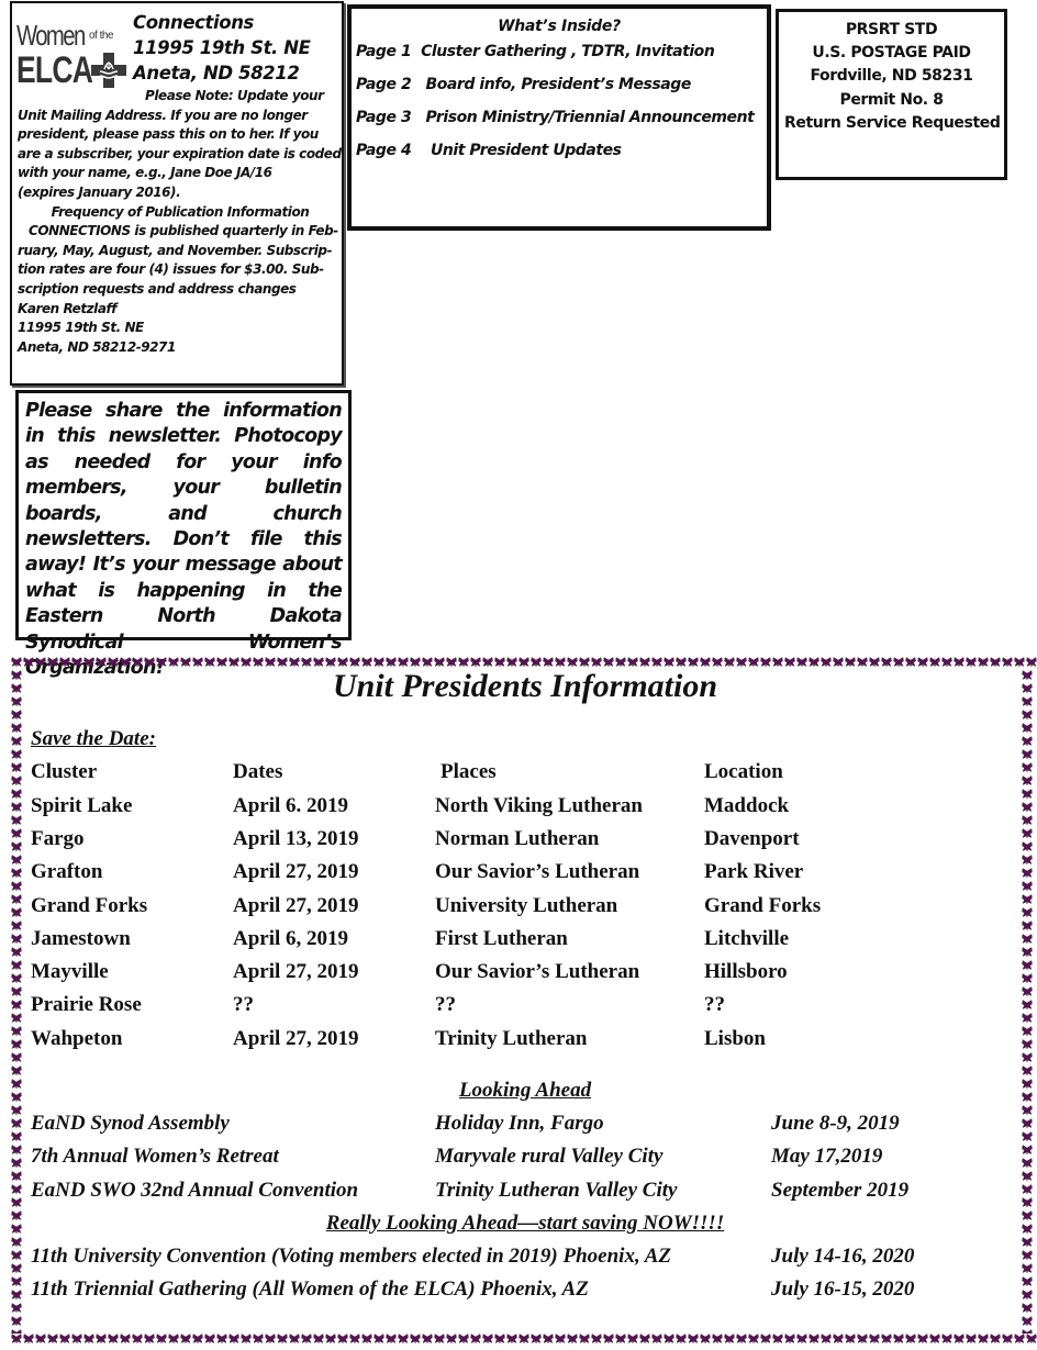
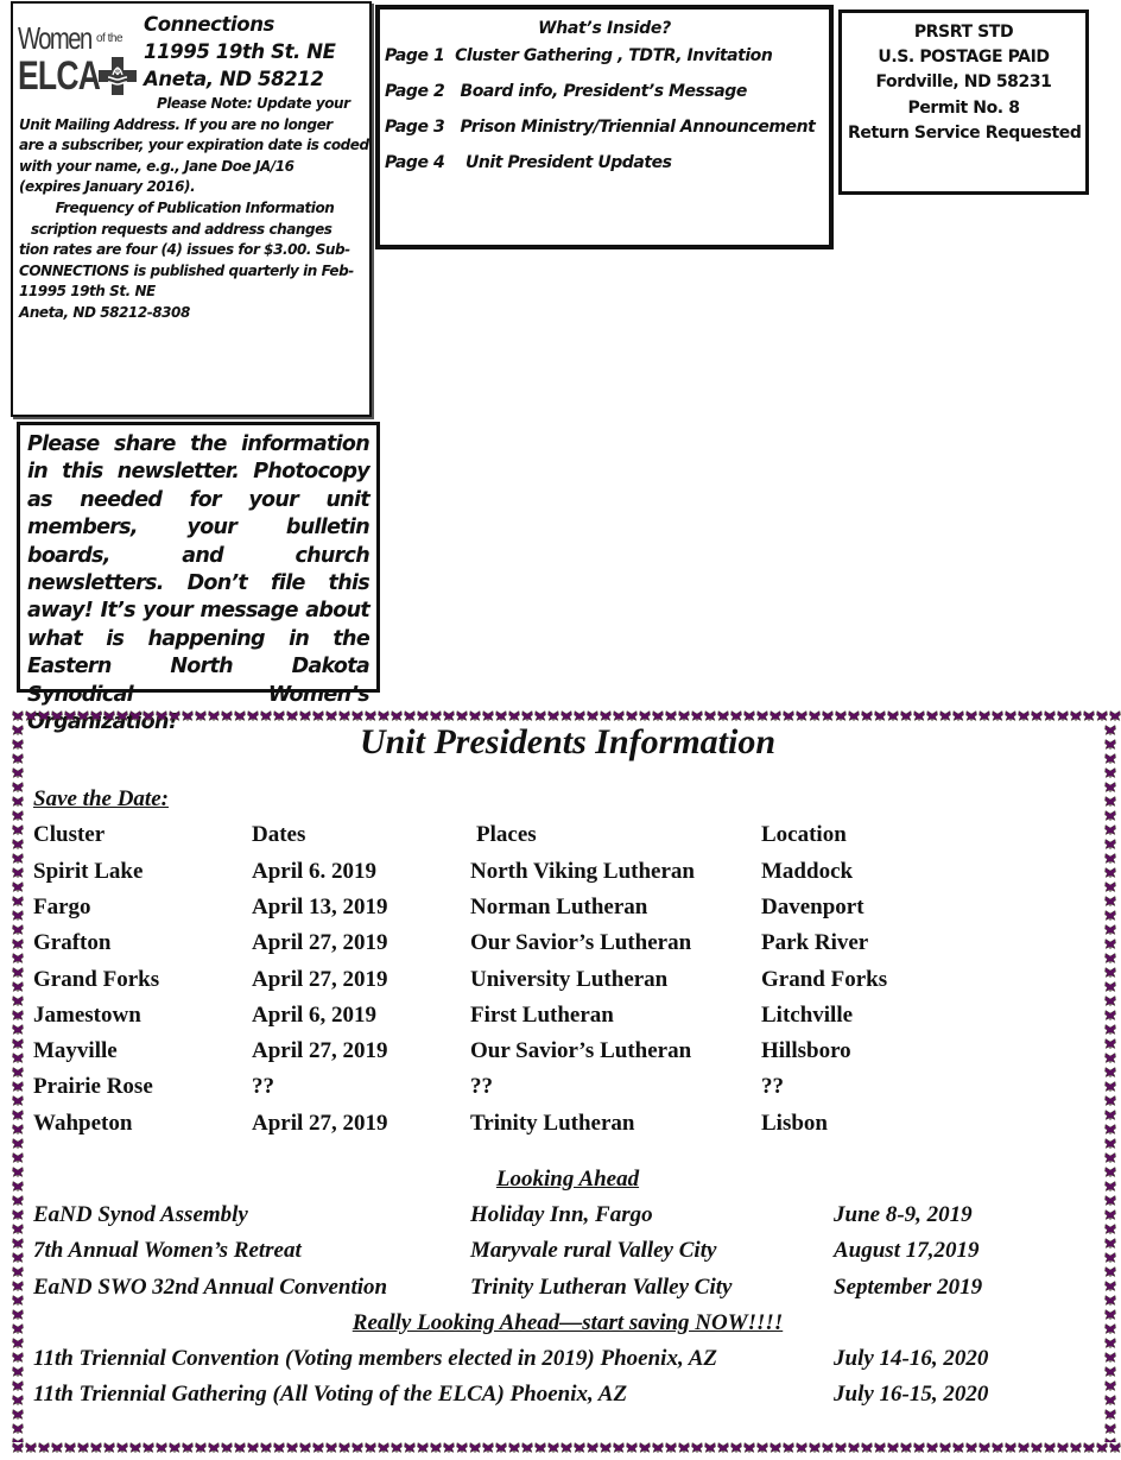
  Women
  of the
  ELCA
  Connections
  11995 19th St. NE
  Aneta, ND 58212
  Please Note: Update your
  Unit Mailing Address. If you are no longer
- president, please pass this on to her. If you
  are a subscriber, your expiration date is coded
  with your name, e.g., Jane Doe JA/16
  (expires January 2016).
  Frequency of Publication Information
- CONNECTIONS is published quarterly in Feb-
+ scription requests and address changes
- ruary, May, August, and November. Subscrip-
  tion rates are four (4) issues for $3.00. Sub-
- scription requests and address changes
+ CONNECTIONS is published quarterly in Feb-
- Karen Retzlaff
  11995 19th St. NE
- Aneta, ND 58212-9271
+ Aneta, ND 58212-8308
  What’s Inside?
  Page 1 Cluster Gathering , TDTR, Invitation
  Page 2 Board info, President’s Message
  Page 3 Prison Ministry/Triennial Announcement
  Page 4 Unit President Updates
  PRSRT STD
  U.S. POSTAGE PAID
  Fordville, ND 58231
  Permit No. 8
  Return Service Requested
- Please share the information in this newsletter. Photocopy as needed for your info members, your bulletin boards, and church newsletters. Don’t file this away! It’s your message about what is happening in the Eastern North Dakota Synodical Women’s Organization!
+ Please share the information in this newsletter. Photocopy as needed for your unit members, your bulletin boards, and church newsletters. Don’t file this away! It’s your message about what is happening in the Eastern North Dakota Synodical Women’s Organization!
  Unit Presidents Information
  Save the Date:
  Cluster
  Dates
  Places
  Location
  Spirit Lake
  April 6. 2019
  North Viking Lutheran
  Maddock
  Fargo
  April 13, 2019
  Norman Lutheran
  Davenport
  Grafton
  April 27, 2019
  Our Savior’s Lutheran
  Park River
  Grand Forks
  April 27, 2019
  University Lutheran
  Grand Forks
  Jamestown
  April 6, 2019
  First Lutheran
  Litchville
  Mayville
  April 27, 2019
  Our Savior’s Lutheran
  Hillsboro
  Prairie Rose
  ??
  ??
  ??
  Wahpeton
  April 27, 2019
  Trinity Lutheran
  Lisbon
  Looking Ahead
  EaND Synod Assembly
  Holiday Inn, Fargo
  June 8-9, 2019
  7th Annual Women’s Retreat
  Maryvale rural Valley City
- May 17,2019
+ August 17,2019
  EaND SWO 32nd Annual Convention
  Trinity Lutheran Valley City
  September 2019
  Really Looking Ahead—start saving NOW!!!!
- 11th University Convention (Voting members elected in 2019) Phoenix, AZ
+ 11th Triennial Convention (Voting members elected in 2019) Phoenix, AZ
  July 14-16, 2020
- 11th Triennial Gathering (All Women of the ELCA) Phoenix, AZ
+ 11th Triennial Gathering (All Voting of the ELCA) Phoenix, AZ
  July 16-15, 2020
